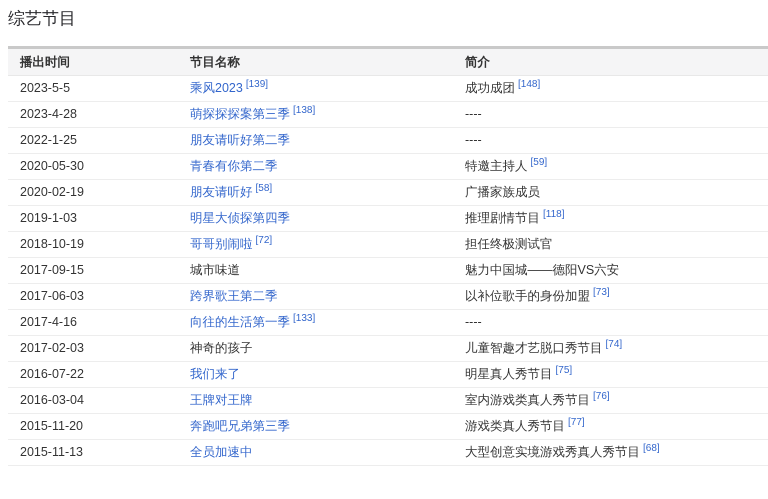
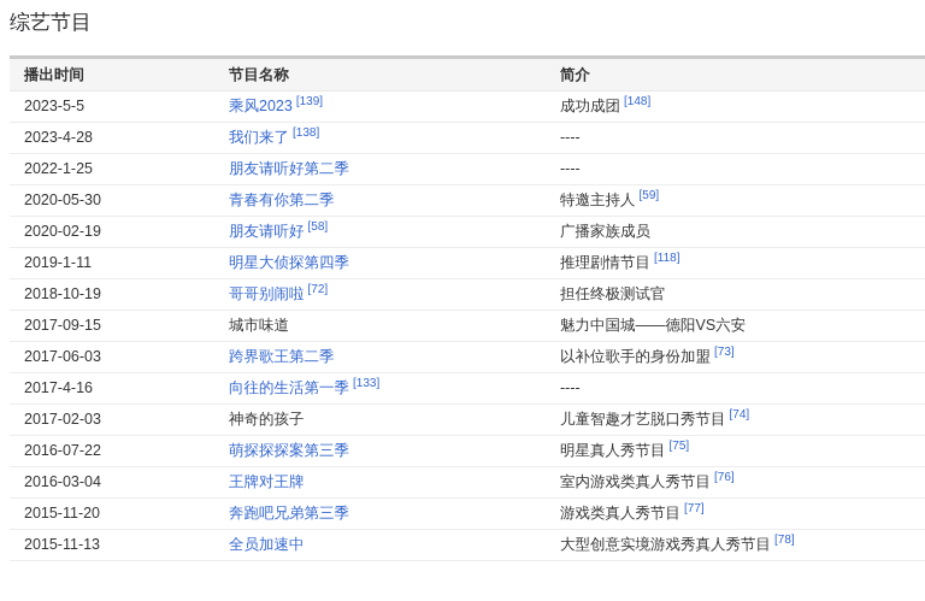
  综艺节目
  播出时间	节目名称	简介
  2023-5-5	乘风2023 [139]	成功成团 [148]
- 2023-4-28	萌探探探案第三季 [138]	----
+ 2023-4-28	我们来了 [138]	----
  2022-1-25	朋友请听好第二季	----
  2020-05-30	青春有你第二季	特邀主持人 [59]
  2020-02-19	朋友请听好 [58]	广播家族成员
- 2019-1-03	明星大侦探第四季	推理剧情节目 [118]
+ 2019-1-11	明星大侦探第四季	推理剧情节目 [118]
  2018-10-19	哥哥别闹啦 [72]	担任终极测试官
  2017-09-15	城市味道	魅力中国城——德阳VS六安
  2017-06-03	跨界歌王第二季	以补位歌手的身份加盟 [73]
  2017-4-16	向往的生活第一季 [133]	----
  2017-02-03	神奇的孩子	儿童智趣才艺脱口秀节目 [74]
- 2016-07-22	我们来了	明星真人秀节目 [75]
+ 2016-07-22	萌探探探案第三季	明星真人秀节目 [75]
  2016-03-04	王牌对王牌	室内游戏类真人秀节目 [76]
  2015-11-20	奔跑吧兄弟第三季	游戏类真人秀节目 [77]
- 2015-11-13	全员加速中	大型创意实境游戏秀真人秀节目 [68]
+ 2015-11-13	全员加速中	大型创意实境游戏秀真人秀节目 [78]
